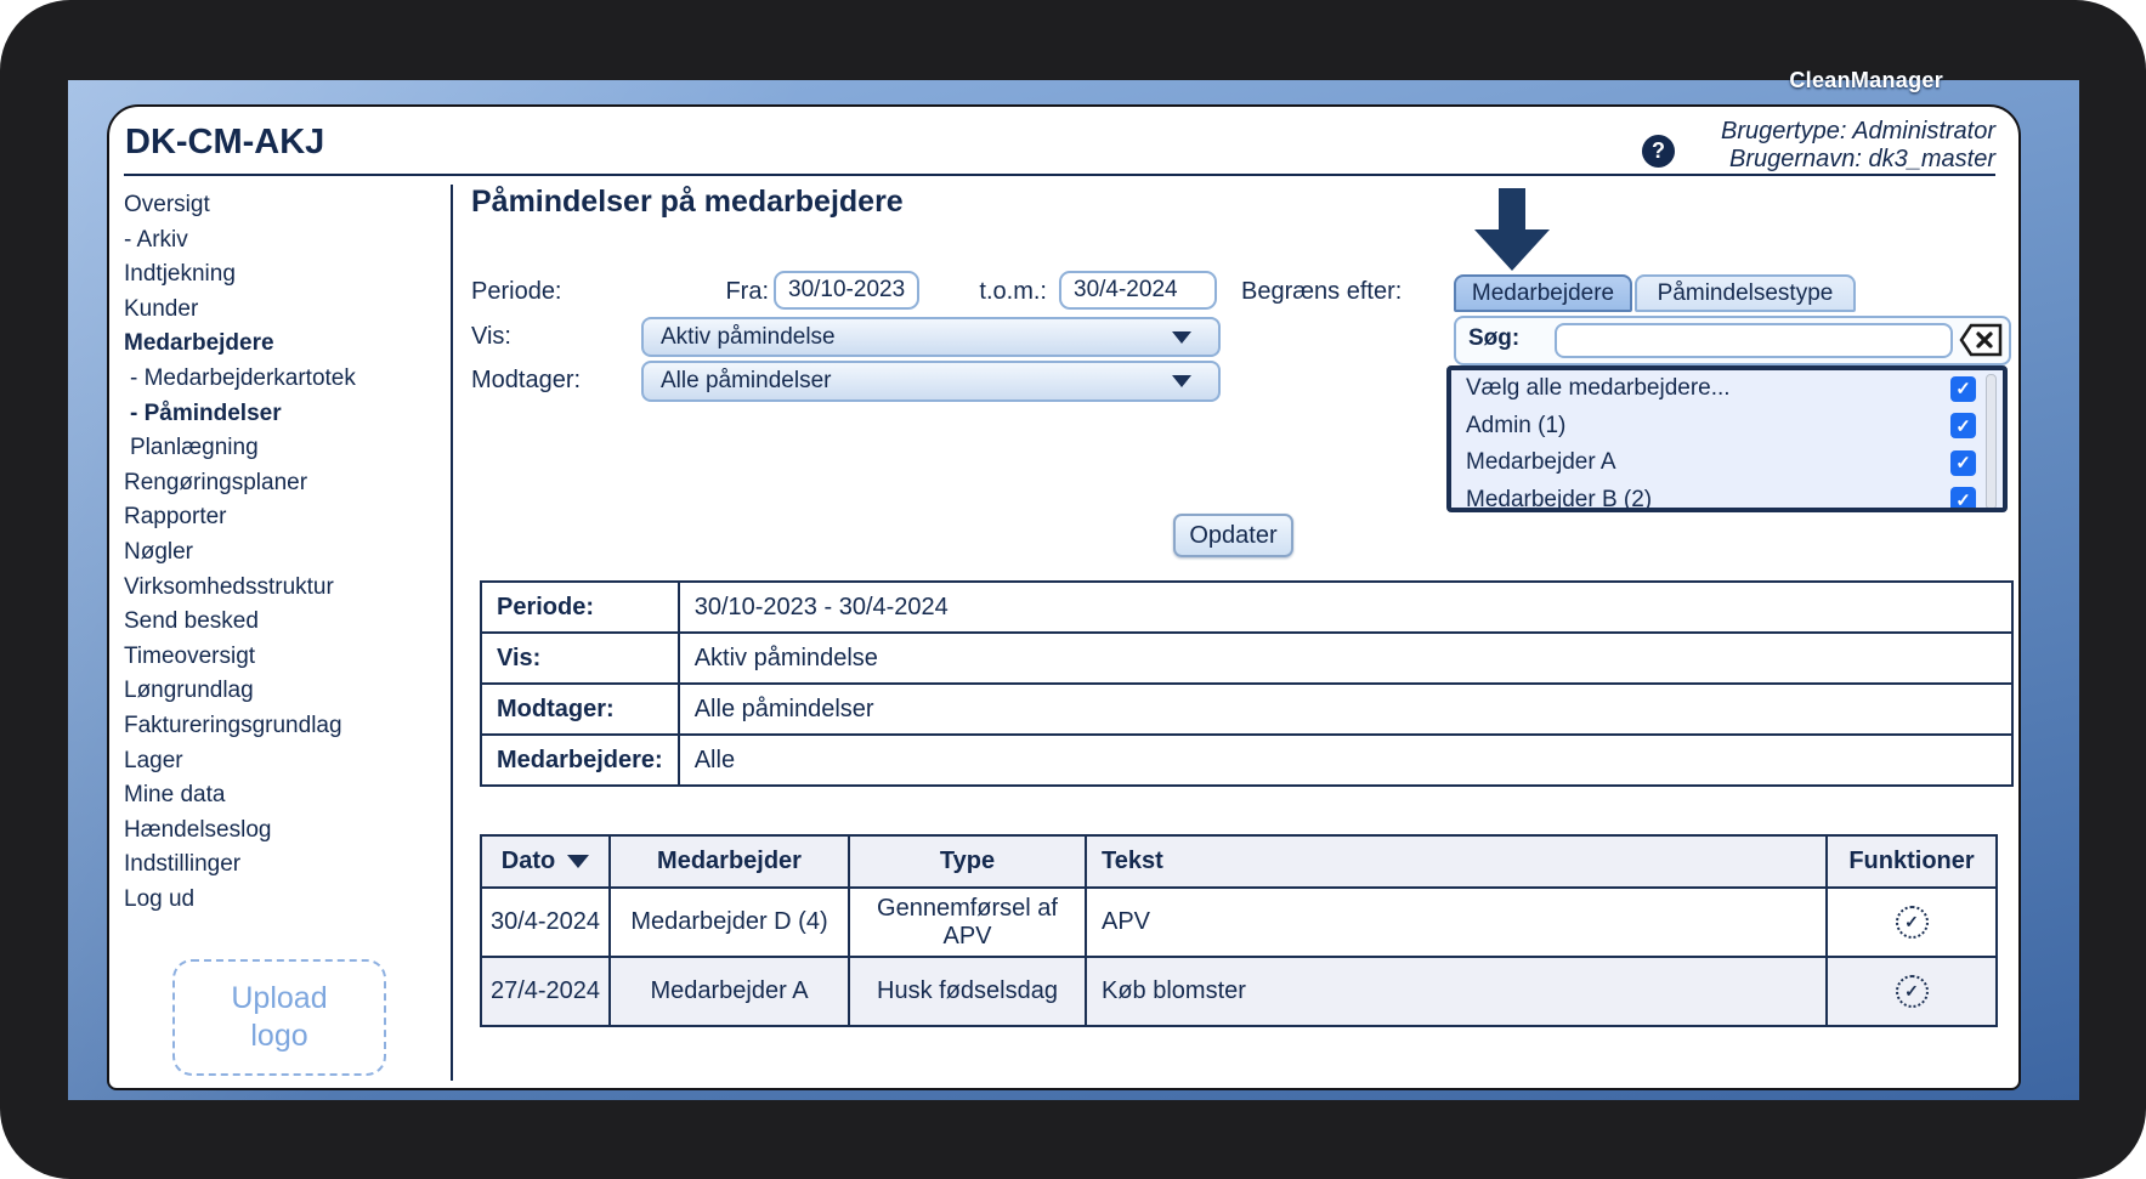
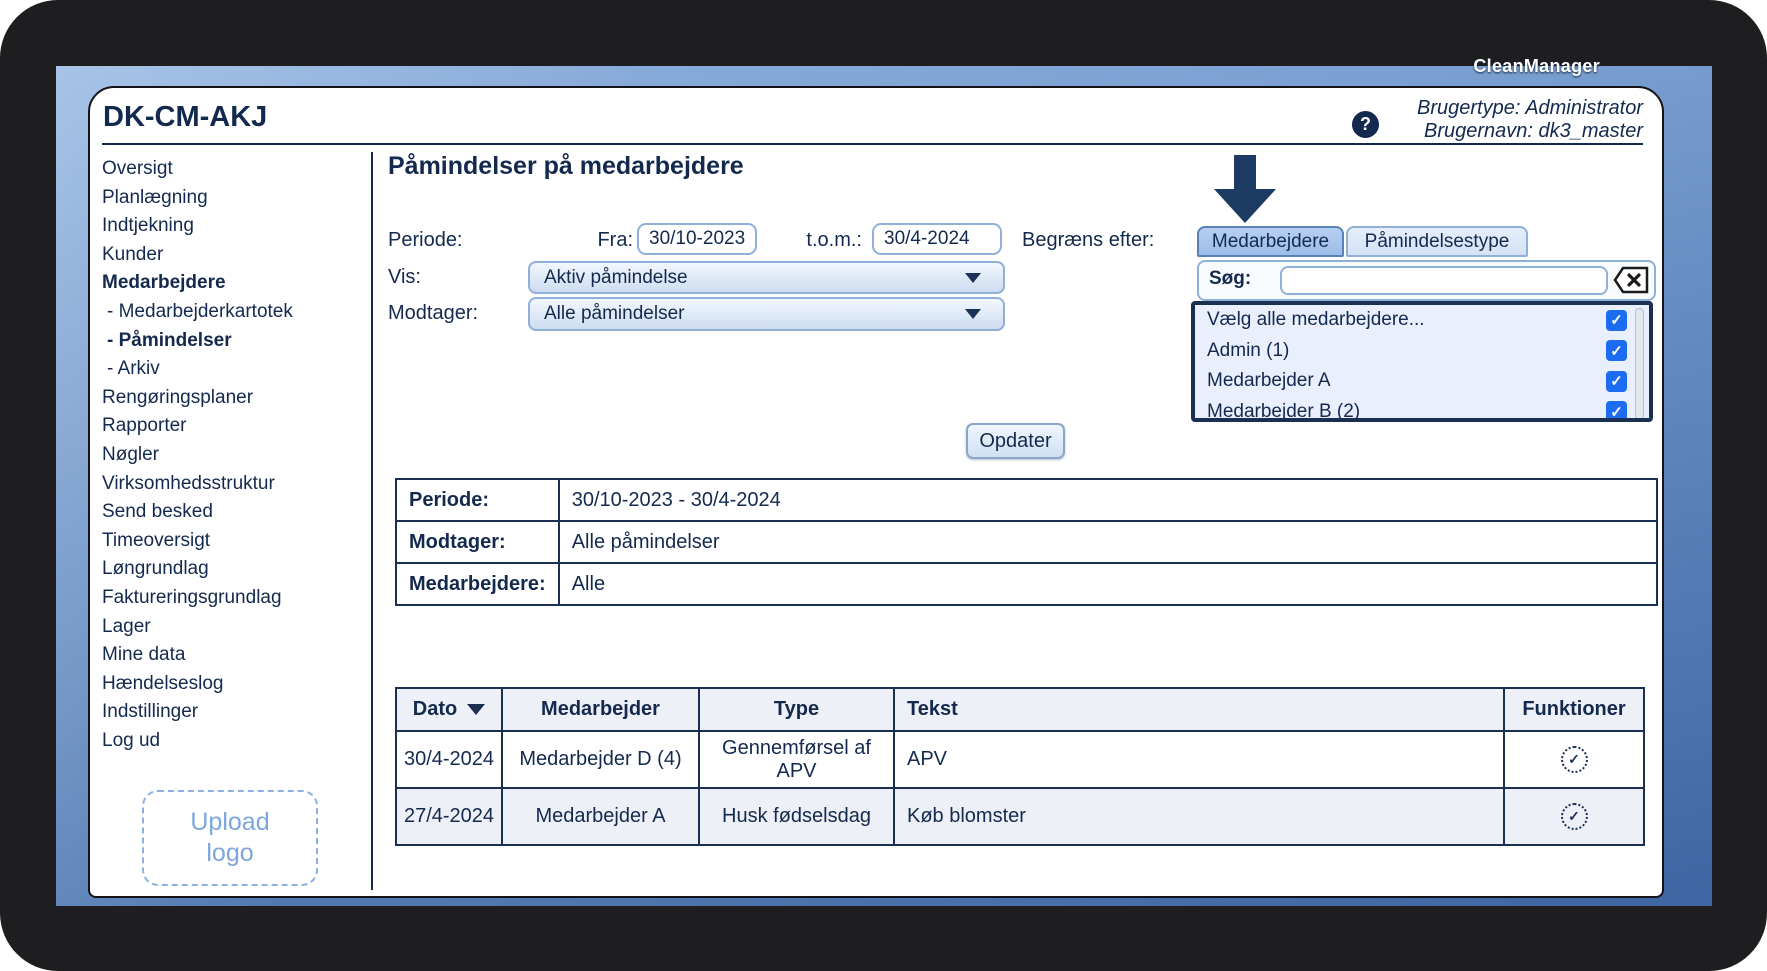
  CleanManager
  DK-CM-AKJ
  ?
  Brugertype: Administrator
  Brugernavn: dk3_master
  Oversigt
- - Arkiv
+ Planlægning
  Indtjekning
  Kunder
  Medarbejdere
  - Medarbejderkartotek
  - Påmindelser
- Planlægning
+ - Arkiv
  Rengøringsplaner
  Rapporter
  Nøgler
  Virksomhedsstruktur
  Send besked
  Timeoversigt
  Løngrundlag
  Faktureringsgrundlag
  Lager
  Mine data
  Hændelseslog
  Indstillinger
  Log ud
  Upload logo
  Påmindelser på medarbejdere
  Periode:
  Fra:
  30/10-2023
  t.o.m.:
  30/4-2024
  Begræns efter:
  Medarbejdere
  Påmindelsestype
  Vis:
  Aktiv påmindelse
  Modtager:
  Alle påmindelser
  Søg:
  Vælg alle medarbejdere...
  ✓
  Admin (1)
  ✓
  Medarbejder A
  ✓
  Medarbejder B (2)
  ✓
  Opdater
  Periode:	30/10-2023 - 30/4-2024
- Vis:	Aktiv påmindelse
  Modtager:	Alle påmindelser
  Medarbejdere:	Alle
  Dato	Medarbejder	Type	Tekst	Funktioner
  30/4-2024	Medarbejder D (4)	Gennemførsel af APV	APV	✓
  27/4-2024	Medarbejder A	Husk fødselsdag	Køb blomster	✓
